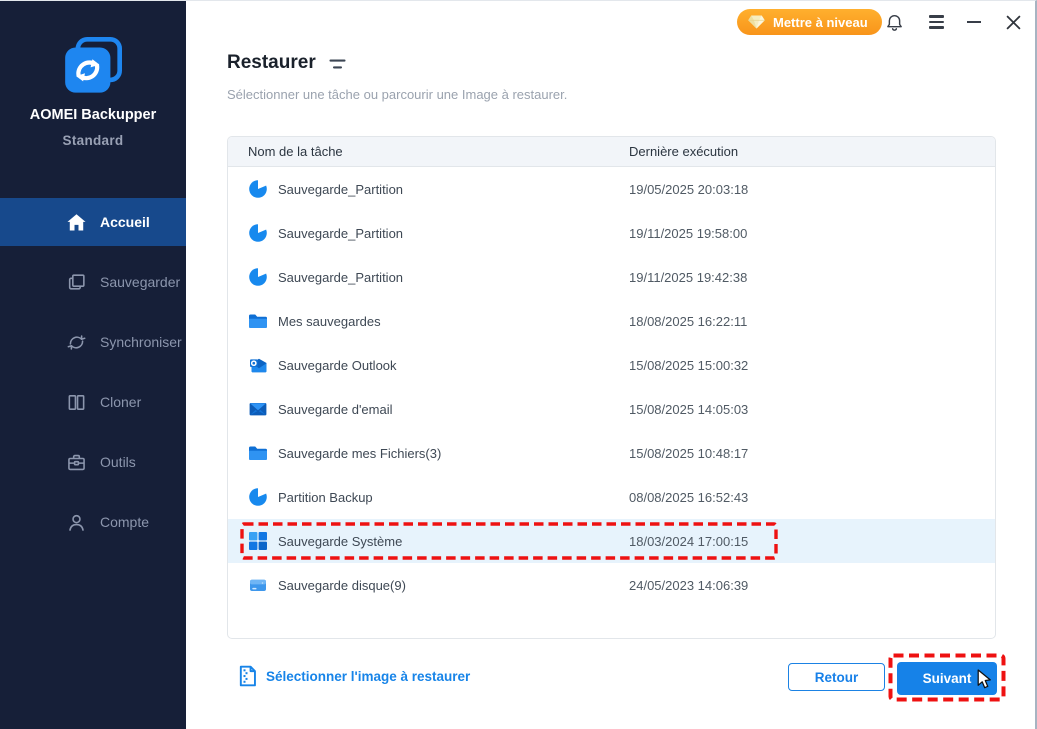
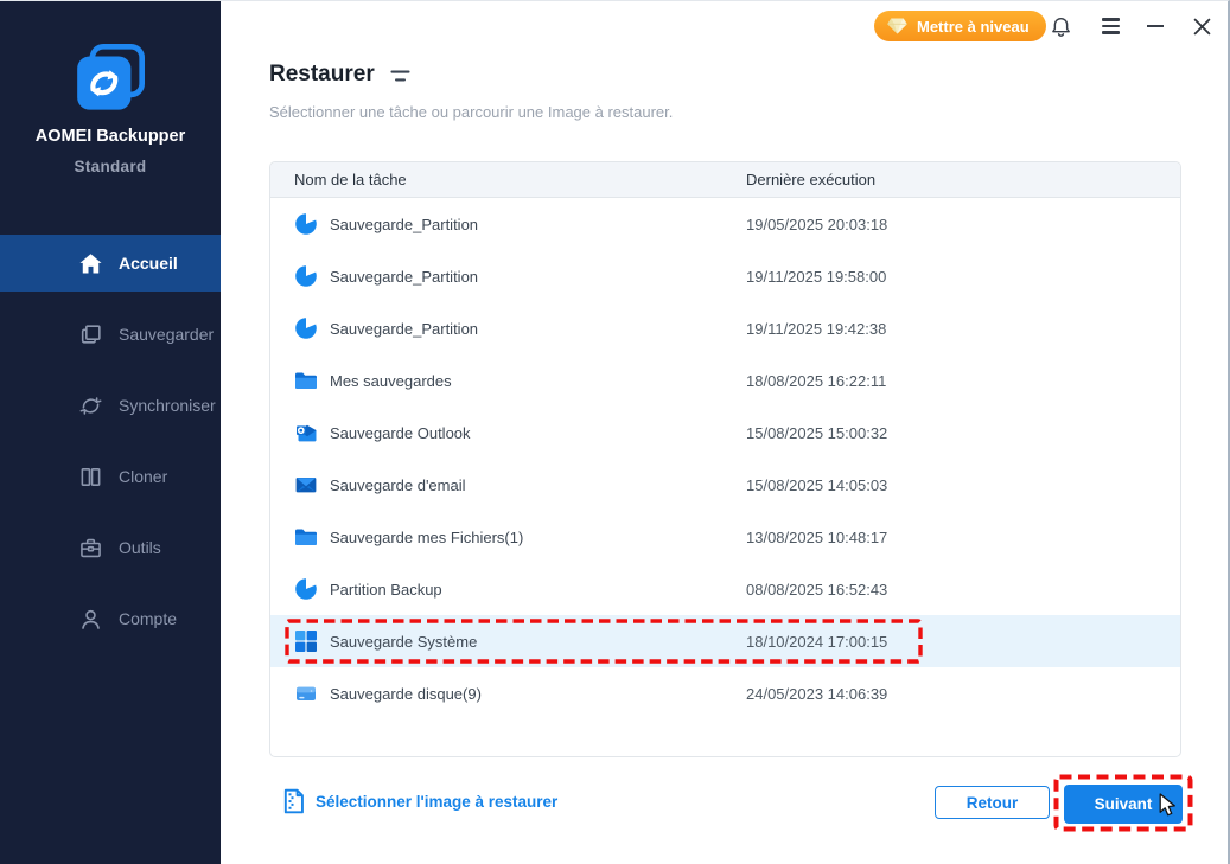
  AOMEI Backupper
  Standard
  Accueil
  Sauvegarder
  Synchroniser
  Cloner
  Outils
  Compte
  Mettre à niveau
  Restaurer
  Sélectionner une tâche ou parcourir une Image à restaurer.
  Nom de la tâche
  Dernière exécution
  Sauvegarde_Partition
  19/05/2025 20:03:18
  Sauvegarde_Partition
  19/11/2025 19:58:00
  Sauvegarde_Partition
  19/11/2025 19:42:38
  Mes sauvegardes
  18/08/2025 16:22:11
  Sauvegarde Outlook
  15/08/2025 15:00:32
  Sauvegarde d'email
  15/08/2025 14:05:03
- Sauvegarde mes Fichiers(3)
+ Sauvegarde mes Fichiers(1)
- 15/08/2025 10:48:17
+ 13/08/2025 10:48:17
  Partition Backup
  08/08/2025 16:52:43
  Sauvegarde Système
- 18/03/2024 17:00:15
+ 18/10/2024 17:00:15
  Sauvegarde disque(9)
  24/05/2023 14:06:39
  Sélectionner l'image à restaurer
  Retour
  Suivant
